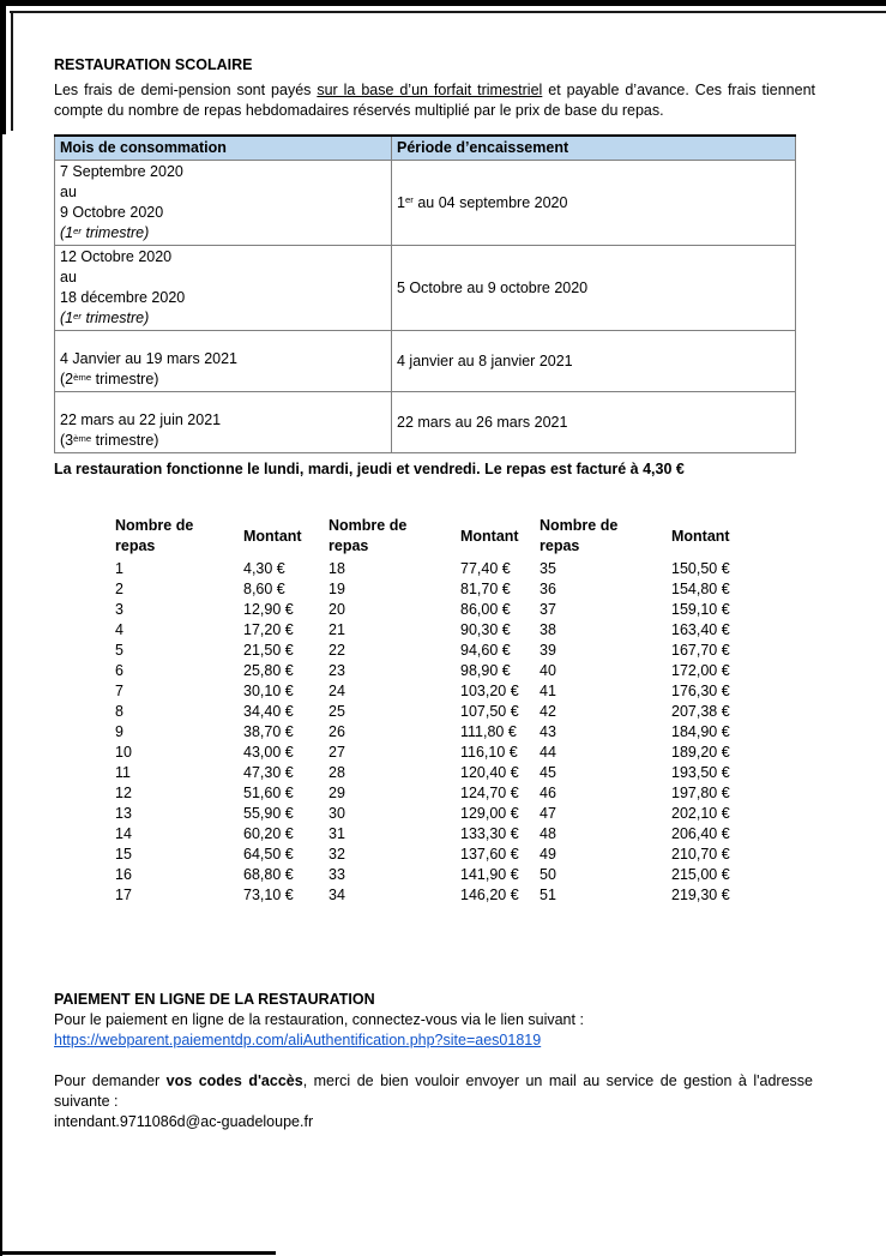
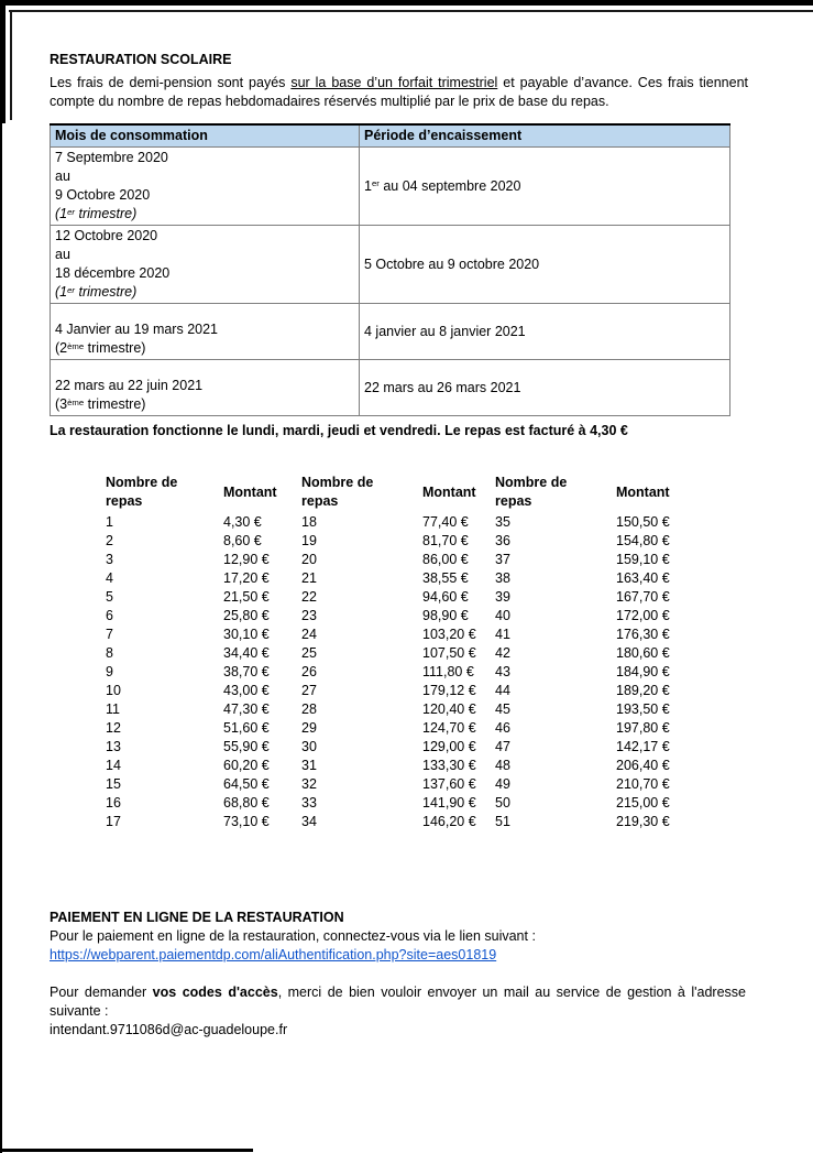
  RESTAURATION SCOLAIRE
  Les frais de demi-pension sont payés sur la base d’un forfait trimestriel et payable d’avance. Ces frais tiennent compte du nombre de repas hebdomadaires réservés multiplié par le prix de base du repas.
  Mois de consommation	Période d’encaissement
  7 Septembre 2020au9 Octobre 2020(1er trimestre)	1er au 04 septembre 2020
  12 Octobre 2020au18 décembre 2020(1er trimestre)	5 Octobre au 9 octobre 2020
  4 Janvier au 19 mars 2021(2ème trimestre)	4 janvier au 8 janvier 2021
  22 mars au 22 juin 2021(3ème trimestre)	22 mars au 26 mars 2021
  La restauration fonctionne le lundi, mardi, jeudi et vendredi. Le repas est facturé à 4,30 €
  Nombre de repas
  Montant
  Nombre de repas
  Montant
  Nombre de repas
  Montant
  1
  4,30 €
  18
  77,40 €
  35
  150,50 €
  2
  8,60 €
  19
  81,70 €
  36
  154,80 €
  3
  12,90 €
  20
  86,00 €
  37
  159,10 €
  4
  17,20 €
  21
- 90,30 €
+ 38,55 €
  38
  163,40 €
  5
  21,50 €
  22
  94,60 €
  39
  167,70 €
  6
  25,80 €
  23
  98,90 €
  40
  172,00 €
  7
  30,10 €
  24
  103,20 €
  41
  176,30 €
  8
  34,40 €
  25
  107,50 €
  42
- 207,38 €
+ 180,60 €
  9
  38,70 €
  26
  111,80 €
  43
  184,90 €
  10
  43,00 €
  27
- 116,10 €
+ 179,12 €
  44
  189,20 €
  11
  47,30 €
  28
  120,40 €
  45
  193,50 €
  12
  51,60 €
  29
  124,70 €
  46
  197,80 €
  13
  55,90 €
  30
  129,00 €
  47
- 202,10 €
+ 142,17 €
  14
  60,20 €
  31
  133,30 €
  48
  206,40 €
  15
  64,50 €
  32
  137,60 €
  49
  210,70 €
  16
  68,80 €
  33
  141,90 €
  50
  215,00 €
  17
  73,10 €
  34
  146,20 €
  51
  219,30 €
  PAIEMENT EN LIGNE DE LA RESTAURATION
  Pour le paiement en ligne de la restauration, connectez-vous via le lien suivant :
  https://webparent.paiementdp.com/aliAuthentification.php?site=aes01819
  Pour demander vos codes d'accès, merci de bien vouloir envoyer un mail au service de gestion à l'adresse suivante :
  intendant.9711086d@ac-guadeloupe.fr
